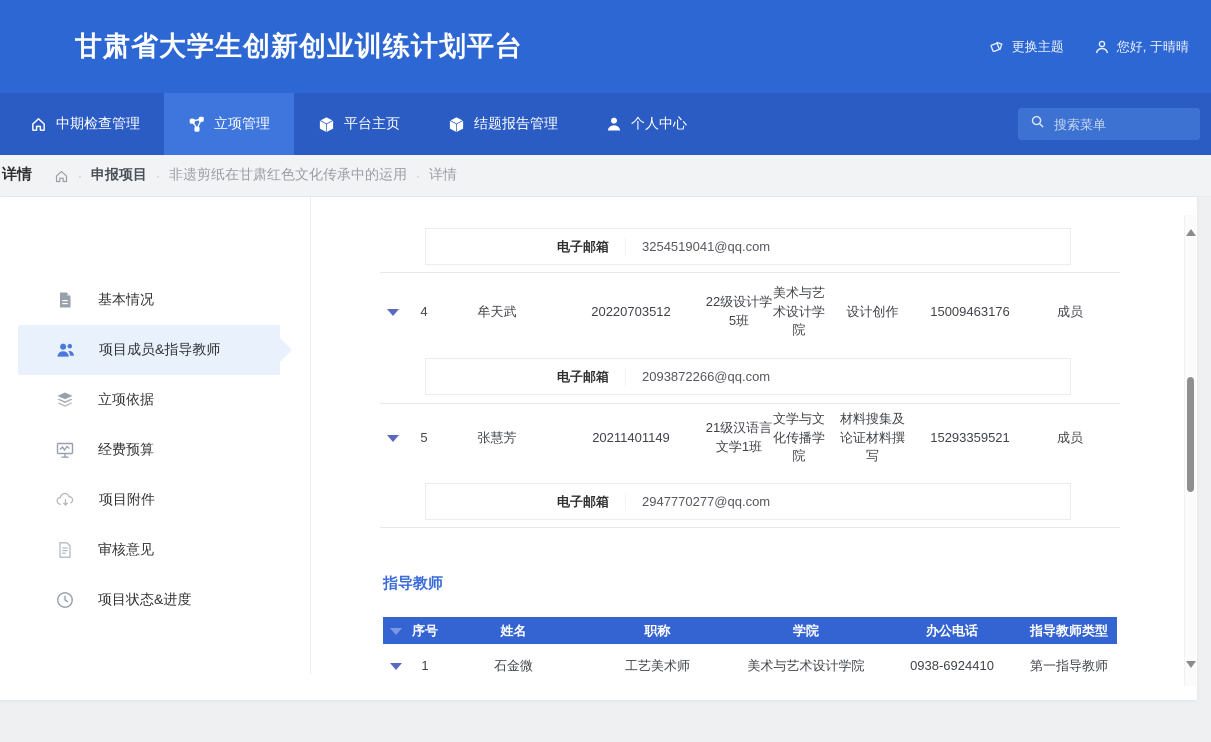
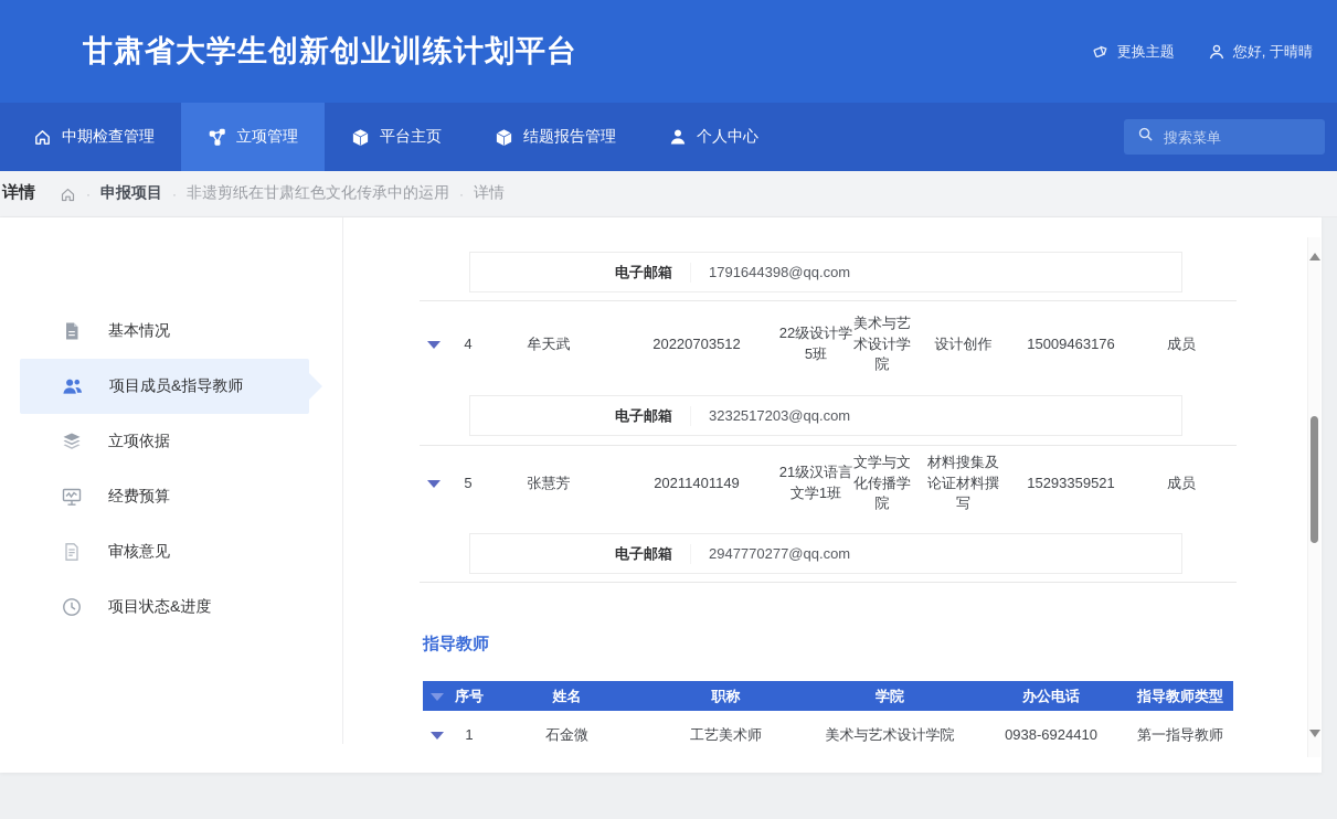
  甘肃省大学生创新创业训练计划平台
  更换主题
  您好, 于晴晴
  中期检查管理
  立项管理
  平台主页
  结题报告管理
  个人中心
  搜索菜单
  详情
  ·
  申报项目
  ·
  非遗剪纸在甘肃红色文化传承中的运用
  ·
  详情
  基本情况
  项目成员&指导教师
  立项依据
  经费预算
- 项目附件
  审核意见
  项目状态&进度
  电子邮箱
- 3254519041@qq.com
+ 1791644398@qq.com
  4
  牟天武
  20220703512
  22级设计学5班
  美术与艺术设计学院
  设计创作
  15009463176
  成员
  电子邮箱
- 2093872266@qq.com
+ 3232517203@qq.com
  5
  张慧芳
  20211401149
  21级汉语言文学1班
  文学与文化传播学院
  材料搜集及论证材料撰写
  15293359521
  成员
  电子邮箱
  2947770277@qq.com
  指导教师
  序号
  姓名
  职称
  学院
  办公电话
  指导教师类型
  1
  石金微
  工艺美术师
  美术与艺术设计学院
  0938-6924410
  第一指导教师
